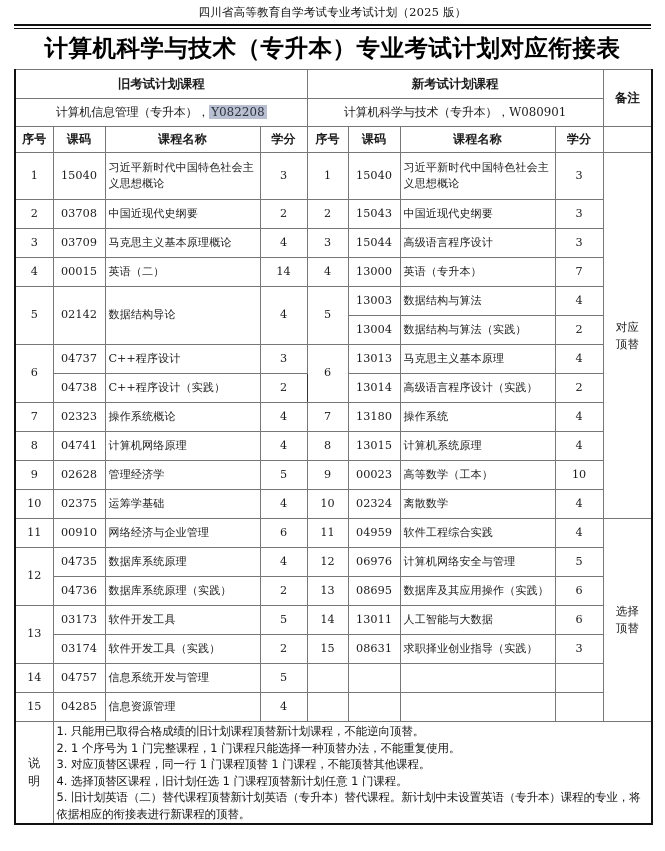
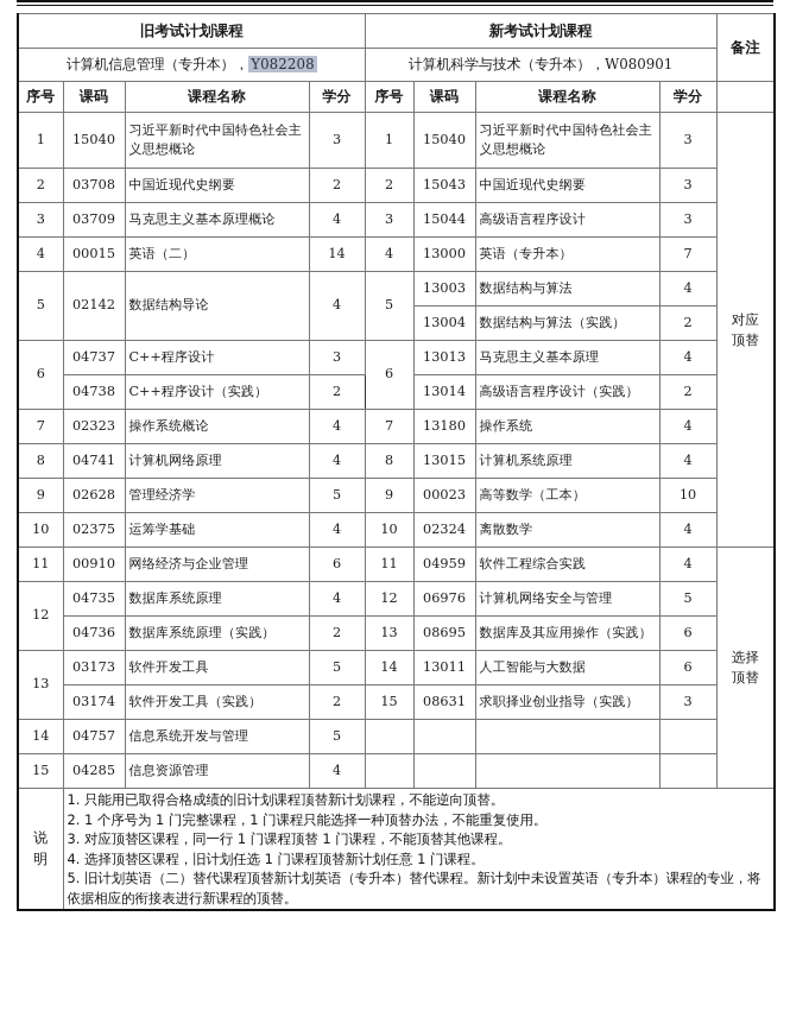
- 四川省高等教育自学考试专业考试计划（2025 版）
- 计算机科学与技术（专升本）专业考试计划对应衔接表
  旧考试计划课程	新考试计划课程	备注
  计算机信息管理（专升本）， Y082208	计算机科学与技术（专升本），W080901
  序号	课码	课程名称	学分	序号	课码	课程名称	学分
  1	15040	习近平新时代中国特色社会主义思想概论	3	1	15040	习近平新时代中国特色社会主义思想概论	3	对应顶替
  2	03708	中国近现代史纲要	2	2	15043	中国近现代史纲要	3
  3	03709	马克思主义基本原理概论	4	3	15044	高级语言程序设计	3
  4	00015	英语（二）	14	4	13000	英语（专升本）	7
  5	02142	数据结构导论	4	5	13003	数据结构与算法	4
  13004	数据结构与算法（实践）	2
  6	04737	C++程序设计	3	6	13013	马克思主义基本原理	4
  04738	C++程序设计（实践）	2	13014	高级语言程序设计（实践）	2
  7	02323	操作系统概论	4	7	13180	操作系统	4
  8	04741	计算机网络原理	4	8	13015	计算机系统原理	4
  9	02628	管理经济学	5	9	00023	高等数学（工本）	10
  10	02375	运筹学基础	4	10	02324	离散数学	4
  11	00910	网络经济与企业管理	6	11	04959	软件工程综合实践	4	选择顶替
  12	04735	数据库系统原理	4	12	06976	计算机网络安全与管理	5
  04736	数据库系统原理（实践）	2	13	08695	数据库及其应用操作（实践）	6
  13	03173	软件开发工具	5	14	13011	人工智能与大数据	6
  03174	软件开发工具（实践）	2	15	08631	求职择业创业指导（实践）	3
  14	04757	信息系统开发与管理	5
  15	04285	信息资源管理	4
  说明	1. 只能用已取得合格成绩的旧计划课程顶替新计划课程，不能逆向顶替。2. 1 个序号为 1 门完整课程，1 门课程只能选择一种顶替办法，不能重复使用。3. 对应顶替区课程，同一行 1 门课程顶替 1 门课程，不能顶替其他课程。4. 选择顶替区课程，旧计划任选 1 门课程顶替新计划任意 1 门课程。5. 旧计划英语（二）替代课程顶替新计划英语（专升本）替代课程。新计划中未设置英语（专升本）课程的专业，将依据相应的衔接表进行新课程的顶替。
